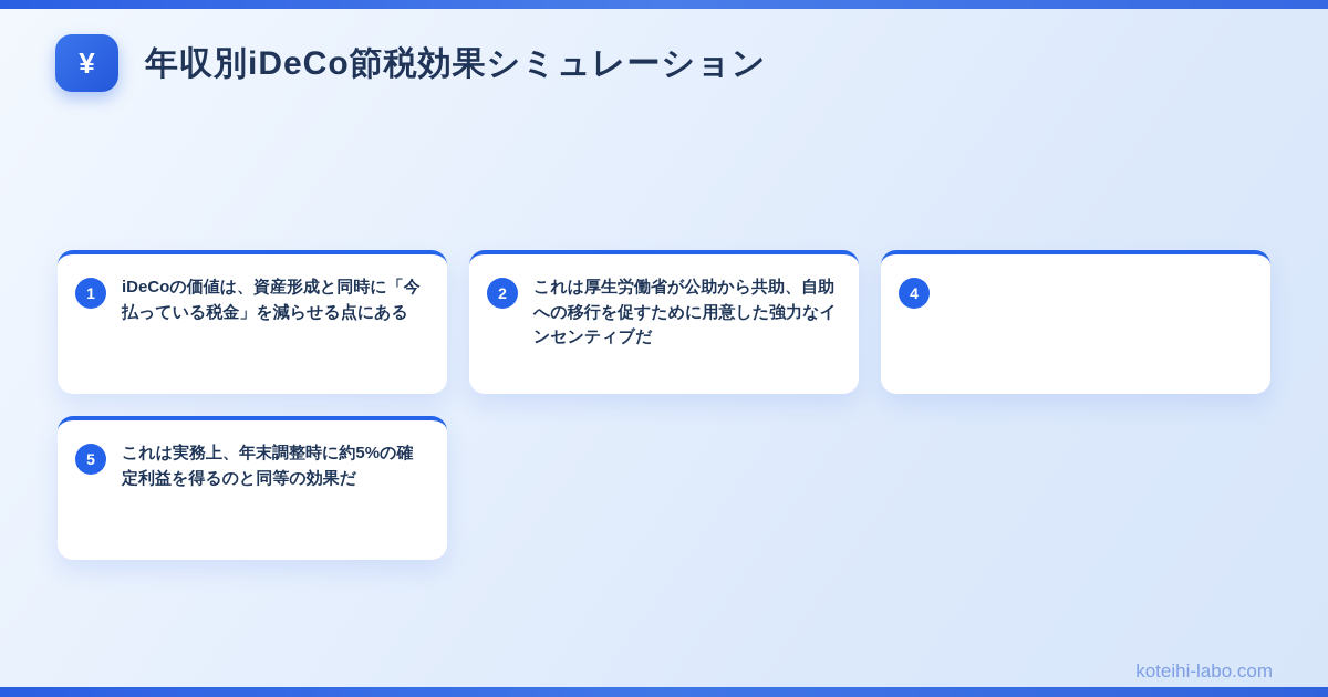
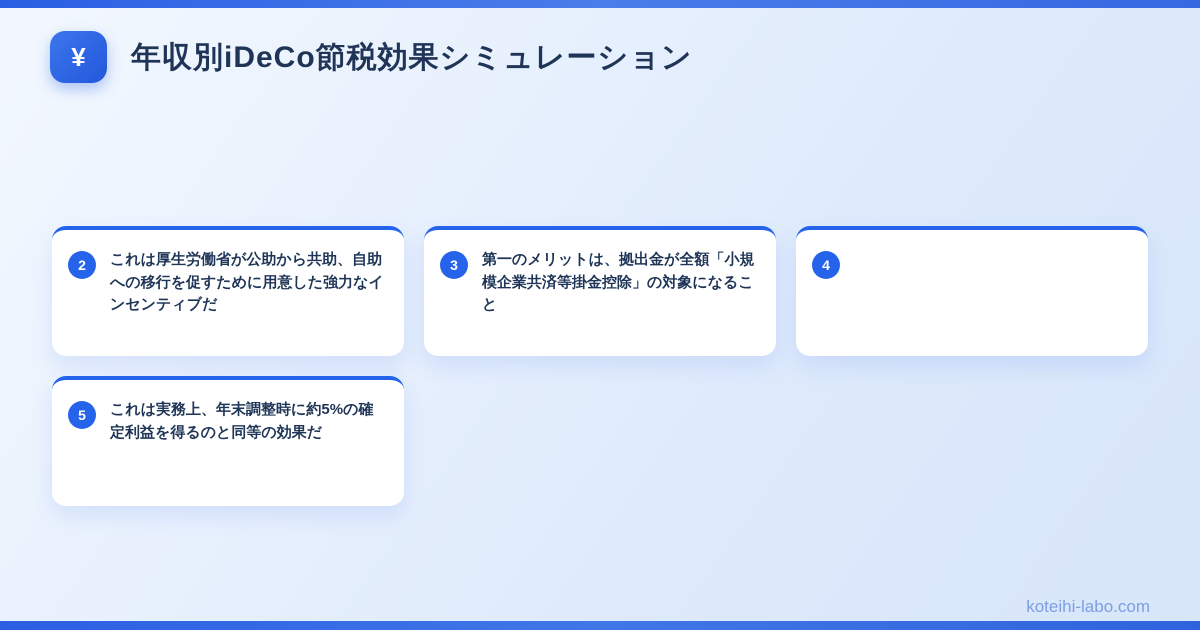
  ¥
  年収別iDeCo節税効果シミュレーション
- 1
- iDeCoの価値は、資産形成と同時に「今払っている税金」を減らせる点にある
  2
  これは厚生労働省が公助から共助、自助への移行を促すために用意した強力なインセンティブだ
+ 3
+ 第一のメリットは、拠出金が全額「小規模企業共済等掛金控除」の対象になること
  4
  5
  これは実務上、年末調整時に約5%の確定利益を得るのと同等の効果だ
  koteihi-labo.com
